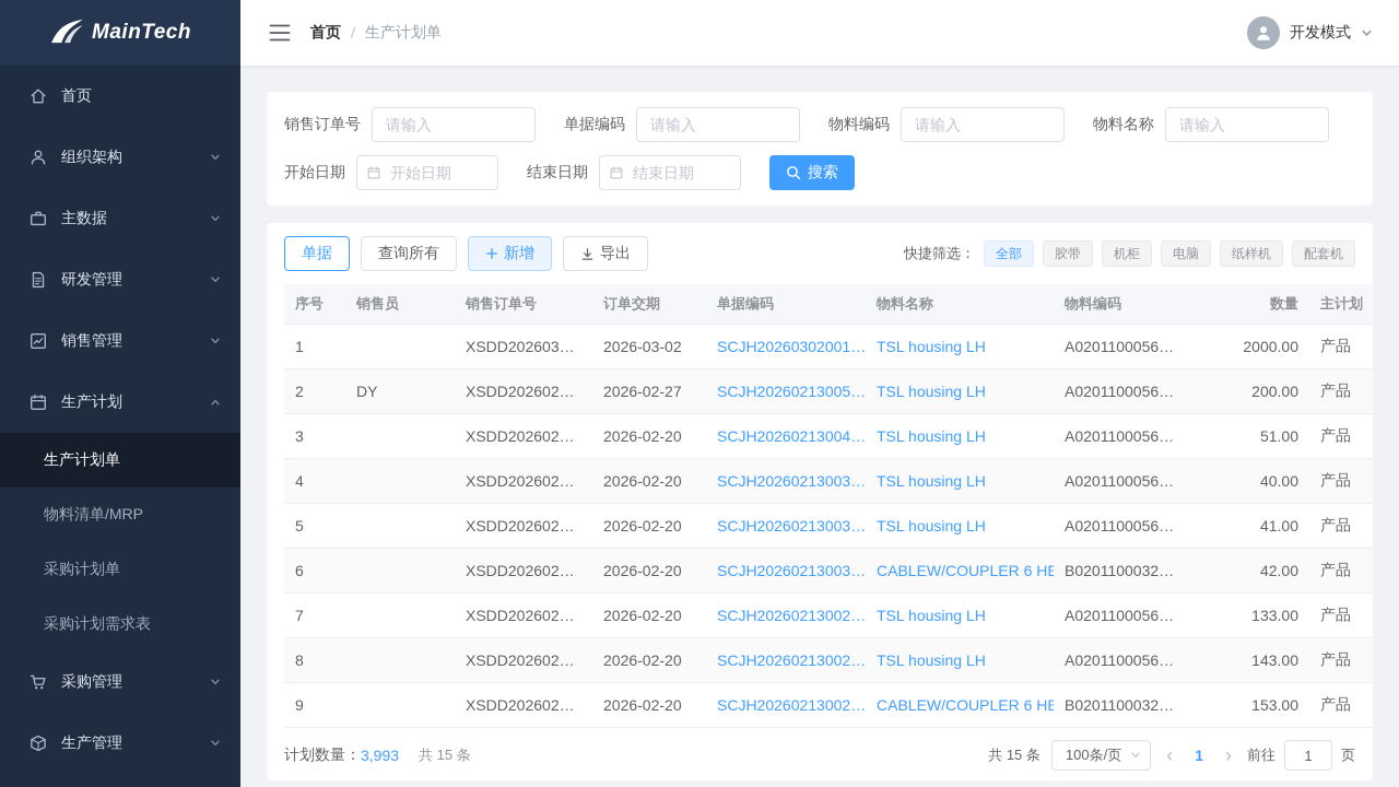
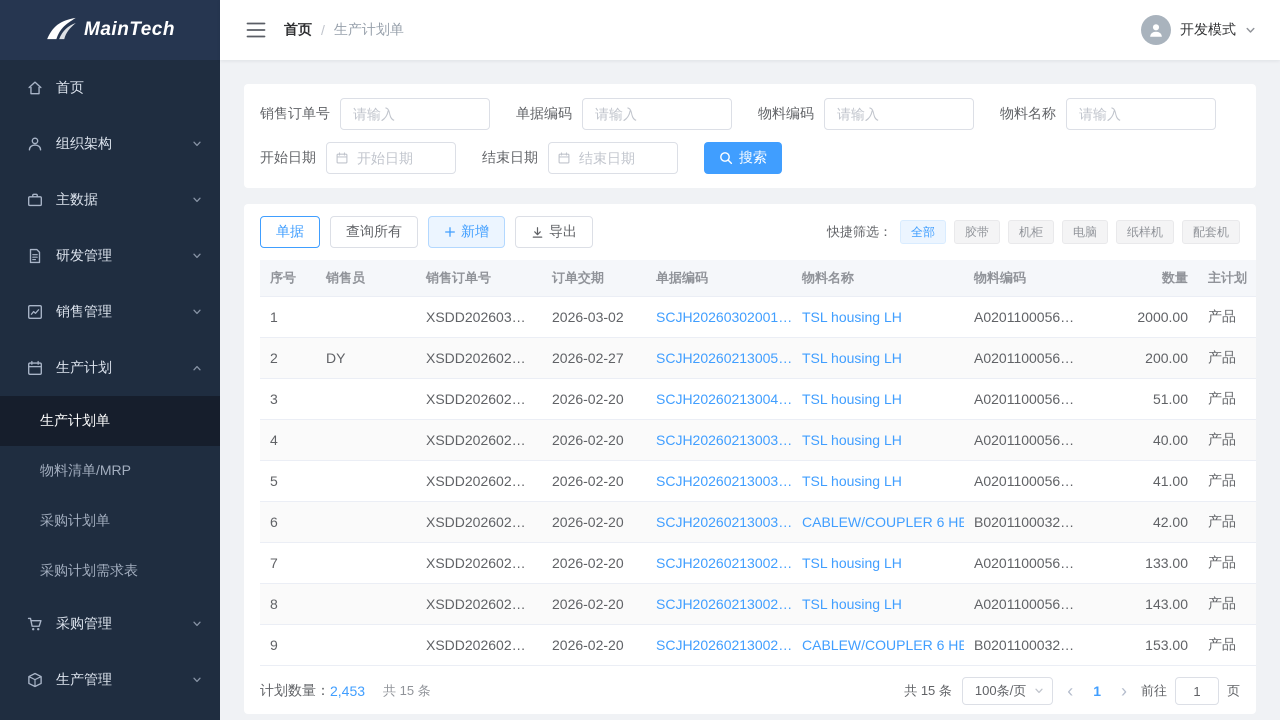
  MainTech
  首页
  组织架构
  主数据
  研发管理
  销售管理
  生产计划
  生产计划单
  物料清单/MRP
  采购计划单
  采购计划需求表
  采购管理
  生产管理
  首页
  /
  生产计划单
  开发模式
  销售订单号
  请输入
  单据编码
  请输入
  物料编码
  请输入
  物料名称
  请输入
  开始日期
  开始日期
  结束日期
  结束日期
  搜索
  单据
  查询所有
  新增
  导出
  快捷筛选：
  全部 胶带 机柜 电脑 纸样机 配套机
  序号
  销售员
  销售订单号
  订单交期
  单据编码
  物料名称
  物料编码
  数量
  主计划
  1
  XSDD202603…
  2026-03-02
  SCJH20260302001…
  TSL housing LH
  A0201100056…
  2000.00
  产品
  2
  DY
  XSDD202602…
  2026-02-27
  SCJH20260213005…
  TSL housing LH
  A0201100056…
  200.00
  产品
  3
  XSDD202602…
  2026-02-20
  SCJH20260213004…
  TSL housing LH
  A0201100056…
  51.00
  产品
  4
  XSDD202602…
  2026-02-20
  SCJH20260213003…
  TSL housing LH
  A0201100056…
  40.00
  产品
  5
  XSDD202602…
  2026-02-20
  SCJH20260213003…
  TSL housing LH
  A0201100056…
  41.00
  产品
  6
  XSDD202602…
  2026-02-20
  SCJH20260213003…
  CABLEW/COUPLER 6 HE
  B0201100032…
  42.00
  产品
  7
  XSDD202602…
  2026-02-20
  SCJH20260213002…
  TSL housing LH
  A0201100056…
  133.00
  产品
  8
  XSDD202602…
  2026-02-20
  SCJH20260213002…
  TSL housing LH
  A0201100056…
  143.00
  产品
  9
  XSDD202602…
  2026-02-20
  SCJH20260213002…
  CABLEW/COUPLER 6 HE
  B0201100032…
  153.00
  产品
  计划数量：
- 3,993
+ 2,453
  共 15 条
  共 15 条
  100条/页
  ‹
  1
  ›
  前往
  1
  页
